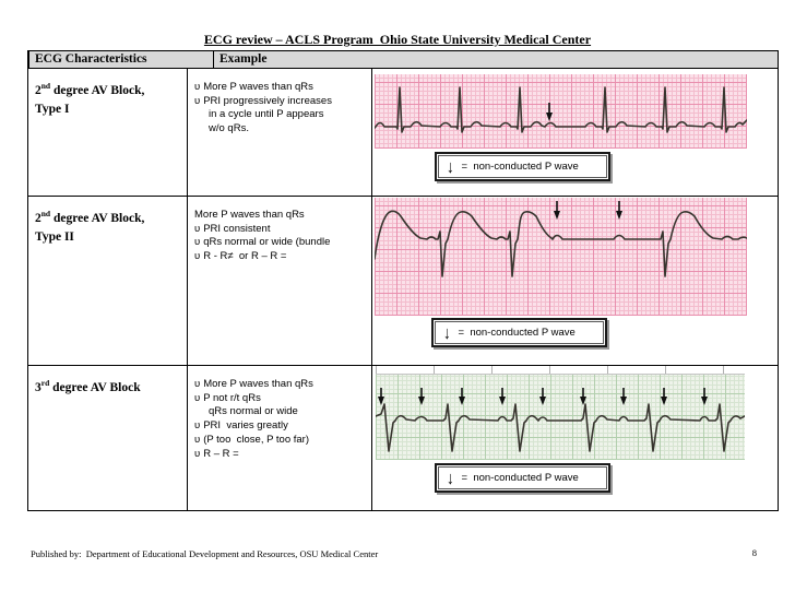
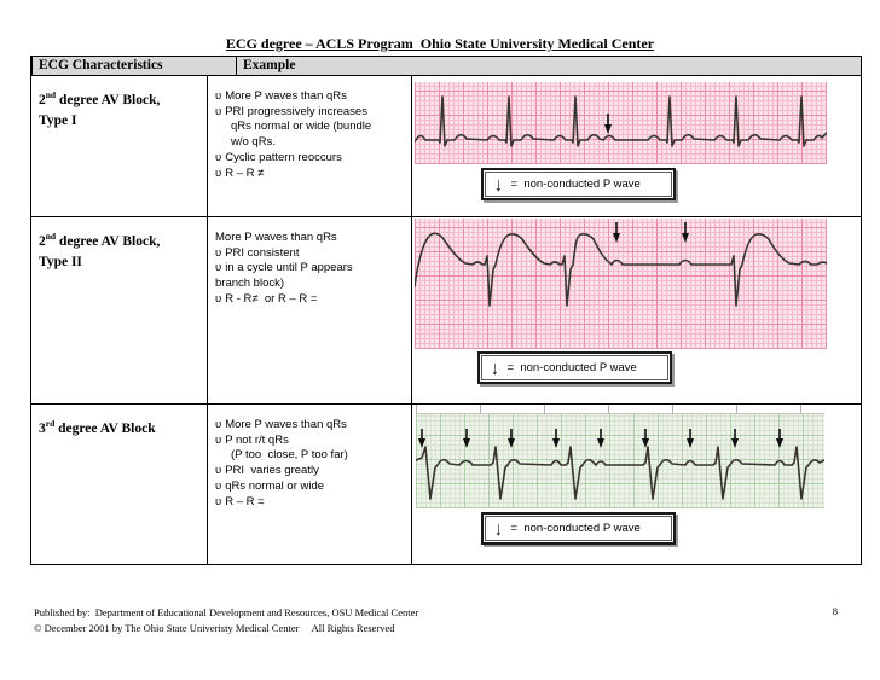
- ECG review – ACLS Program Ohio State University Medical Center
+ ECG degree – ACLS Program Ohio State University Medical Center
  ECG Characteristics
  Example
  2nd degree AV Block,
  Type I
  υ More P waves than qRs
  υ PRI progressively increases
- in a cycle until P appears
+ qRs normal or wide (bundle
  w/o qRs.
+ υ Cyclic pattern reoccurs
+ υ R – R ≠
  ↓
  = non-conducted P wave
  2nd degree AV Block,
  Type II
  More P waves than qRs
  υ PRI consistent
- υ qRs normal or wide (bundle
+ υ in a cycle until P appears
+ branch block)
  υ R - R≠ or R – R =
  ↓
  = non-conducted P wave
  3rd degree AV Block
  υ More P waves than qRs
  υ P not r/t qRs
- qRs normal or wide
+ (P too close, P too far)
  υ PRI varies greatly
- υ (P too close, P too far)
+ υ qRs normal or wide
  υ R – R =
  ↓
  = non-conducted P wave
  Published by: Department of Educational Development and Resources, OSU Medical Center
+ © December 2001 by The Ohio State Univeristy Medical Center All Rights Reserved
  8
